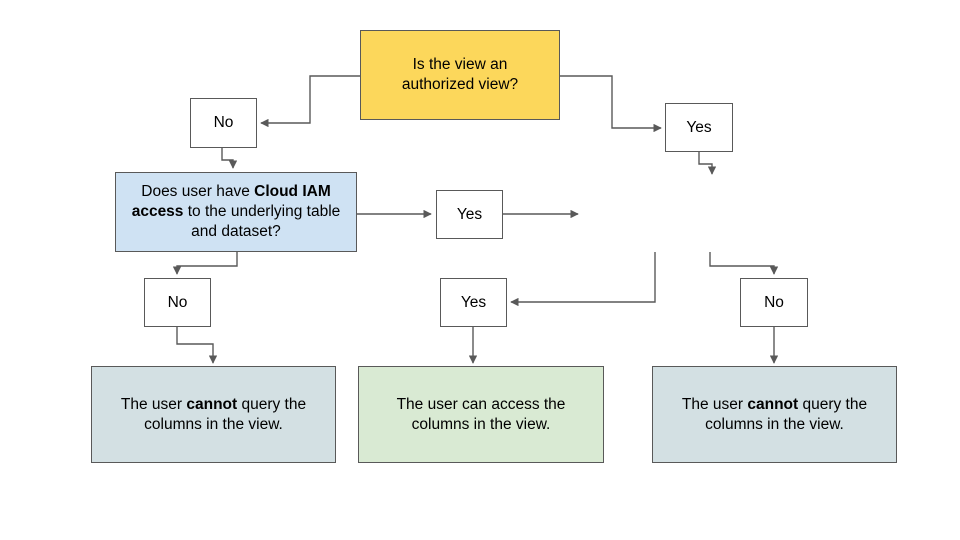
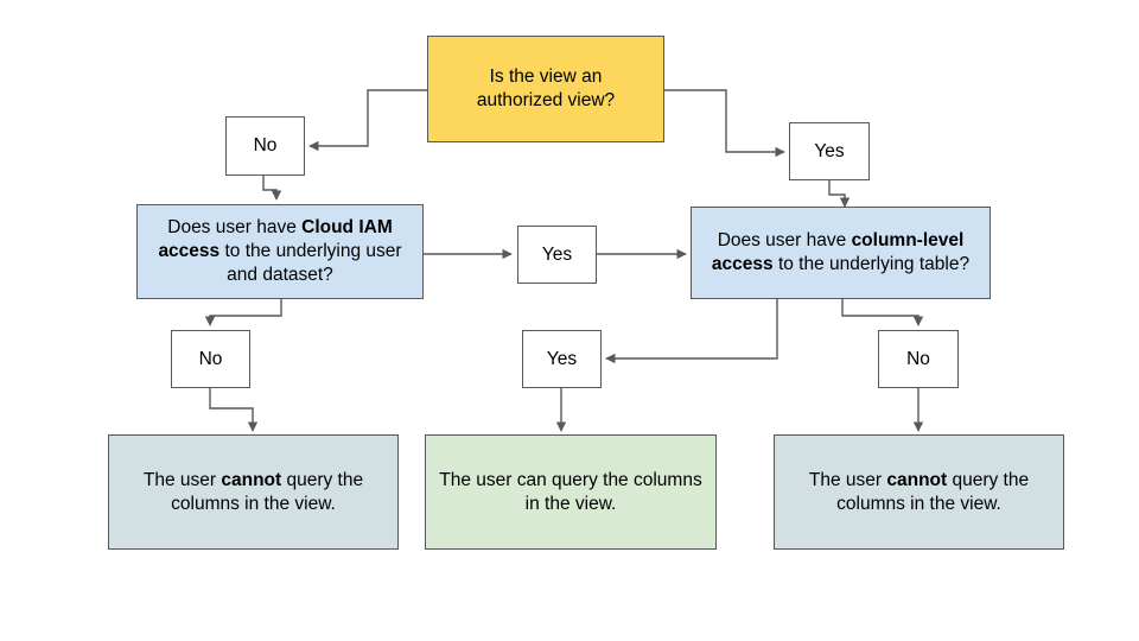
  Is the view an
  authorized view?
  No
  Yes
- Does user have Cloud IAM access to the underlying table and dataset?
+ Does user have Cloud IAM access to the underlying user and dataset?
  Yes
+ Does user have column-level access to the underlying table?
  No
  Yes
  No
  The user cannot query the columns in the view.
- The user can access the columns in the view.
+ The user can query the columns in the view.
  The user cannot query the columns in the view.
